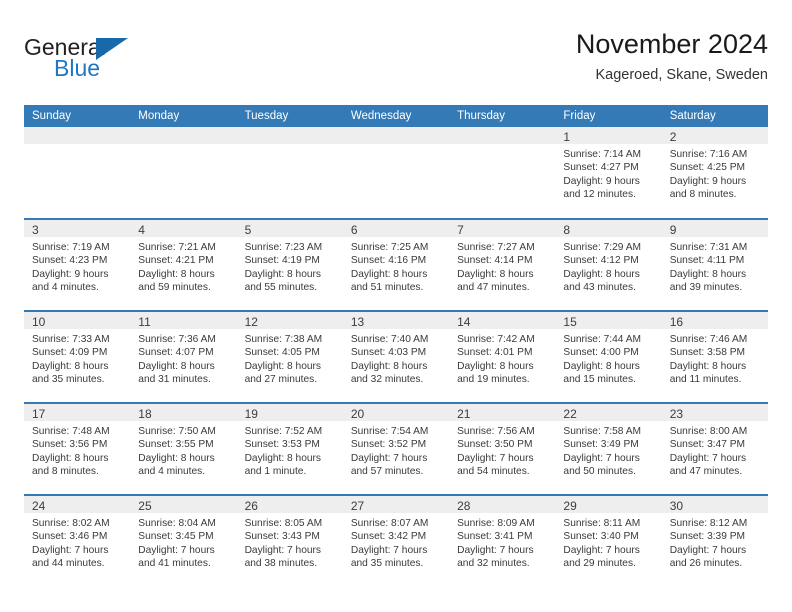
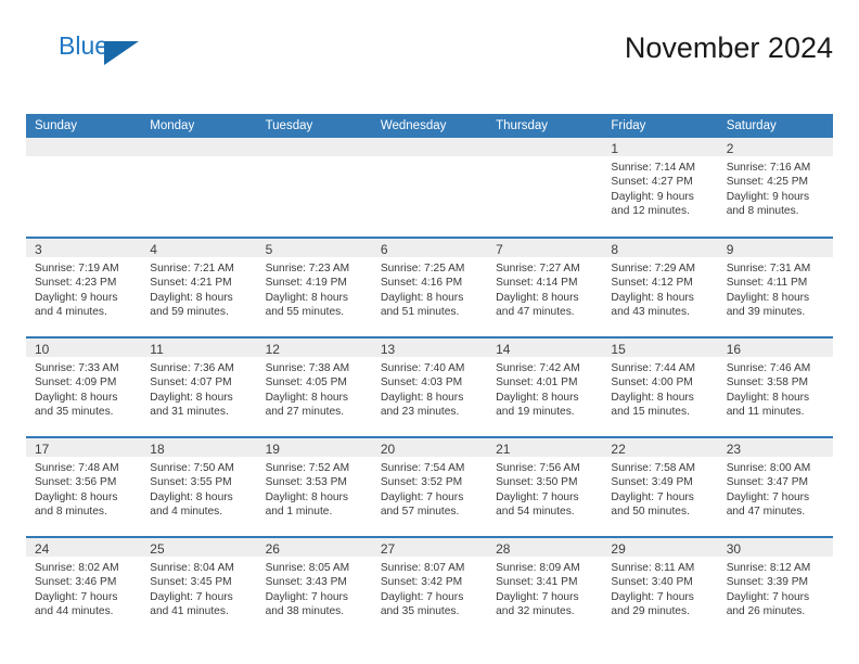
- General
  Blue
  November 2024
- Kageroed, Skane, Sweden
  Sunday	Monday	Tuesday	Wednesday	Thursday	Friday	Saturday
  					1Sunrise: 7:14 AMSunset: 4:27 PMDaylight: 9 hoursand 12 minutes.	2Sunrise: 7:16 AMSunset: 4:25 PMDaylight: 9 hoursand 8 minutes.
  3Sunrise: 7:19 AMSunset: 4:23 PMDaylight: 9 hoursand 4 minutes.	4Sunrise: 7:21 AMSunset: 4:21 PMDaylight: 8 hoursand 59 minutes.	5Sunrise: 7:23 AMSunset: 4:19 PMDaylight: 8 hoursand 55 minutes.	6Sunrise: 7:25 AMSunset: 4:16 PMDaylight: 8 hoursand 51 minutes.	7Sunrise: 7:27 AMSunset: 4:14 PMDaylight: 8 hoursand 47 minutes.	8Sunrise: 7:29 AMSunset: 4:12 PMDaylight: 8 hoursand 43 minutes.	9Sunrise: 7:31 AMSunset: 4:11 PMDaylight: 8 hoursand 39 minutes.
- 10Sunrise: 7:33 AMSunset: 4:09 PMDaylight: 8 hoursand 35 minutes.	11Sunrise: 7:36 AMSunset: 4:07 PMDaylight: 8 hoursand 31 minutes.	12Sunrise: 7:38 AMSunset: 4:05 PMDaylight: 8 hoursand 27 minutes.	13Sunrise: 7:40 AMSunset: 4:03 PMDaylight: 8 hoursand 32 minutes.	14Sunrise: 7:42 AMSunset: 4:01 PMDaylight: 8 hoursand 19 minutes.	15Sunrise: 7:44 AMSunset: 4:00 PMDaylight: 8 hoursand 15 minutes.	16Sunrise: 7:46 AMSunset: 3:58 PMDaylight: 8 hoursand 11 minutes.
+ 10Sunrise: 7:33 AMSunset: 4:09 PMDaylight: 8 hoursand 35 minutes.	11Sunrise: 7:36 AMSunset: 4:07 PMDaylight: 8 hoursand 31 minutes.	12Sunrise: 7:38 AMSunset: 4:05 PMDaylight: 8 hoursand 27 minutes.	13Sunrise: 7:40 AMSunset: 4:03 PMDaylight: 8 hoursand 23 minutes.	14Sunrise: 7:42 AMSunset: 4:01 PMDaylight: 8 hoursand 19 minutes.	15Sunrise: 7:44 AMSunset: 4:00 PMDaylight: 8 hoursand 15 minutes.	16Sunrise: 7:46 AMSunset: 3:58 PMDaylight: 8 hoursand 11 minutes.
  17Sunrise: 7:48 AMSunset: 3:56 PMDaylight: 8 hoursand 8 minutes.	18Sunrise: 7:50 AMSunset: 3:55 PMDaylight: 8 hoursand 4 minutes.	19Sunrise: 7:52 AMSunset: 3:53 PMDaylight: 8 hoursand 1 minute.	20Sunrise: 7:54 AMSunset: 3:52 PMDaylight: 7 hoursand 57 minutes.	21Sunrise: 7:56 AMSunset: 3:50 PMDaylight: 7 hoursand 54 minutes.	22Sunrise: 7:58 AMSunset: 3:49 PMDaylight: 7 hoursand 50 minutes.	23Sunrise: 8:00 AMSunset: 3:47 PMDaylight: 7 hoursand 47 minutes.
  24Sunrise: 8:02 AMSunset: 3:46 PMDaylight: 7 hoursand 44 minutes.	25Sunrise: 8:04 AMSunset: 3:45 PMDaylight: 7 hoursand 41 minutes.	26Sunrise: 8:05 AMSunset: 3:43 PMDaylight: 7 hoursand 38 minutes.	27Sunrise: 8:07 AMSunset: 3:42 PMDaylight: 7 hoursand 35 minutes.	28Sunrise: 8:09 AMSunset: 3:41 PMDaylight: 7 hoursand 32 minutes.	29Sunrise: 8:11 AMSunset: 3:40 PMDaylight: 7 hoursand 29 minutes.	30Sunrise: 8:12 AMSunset: 3:39 PMDaylight: 7 hoursand 26 minutes.
